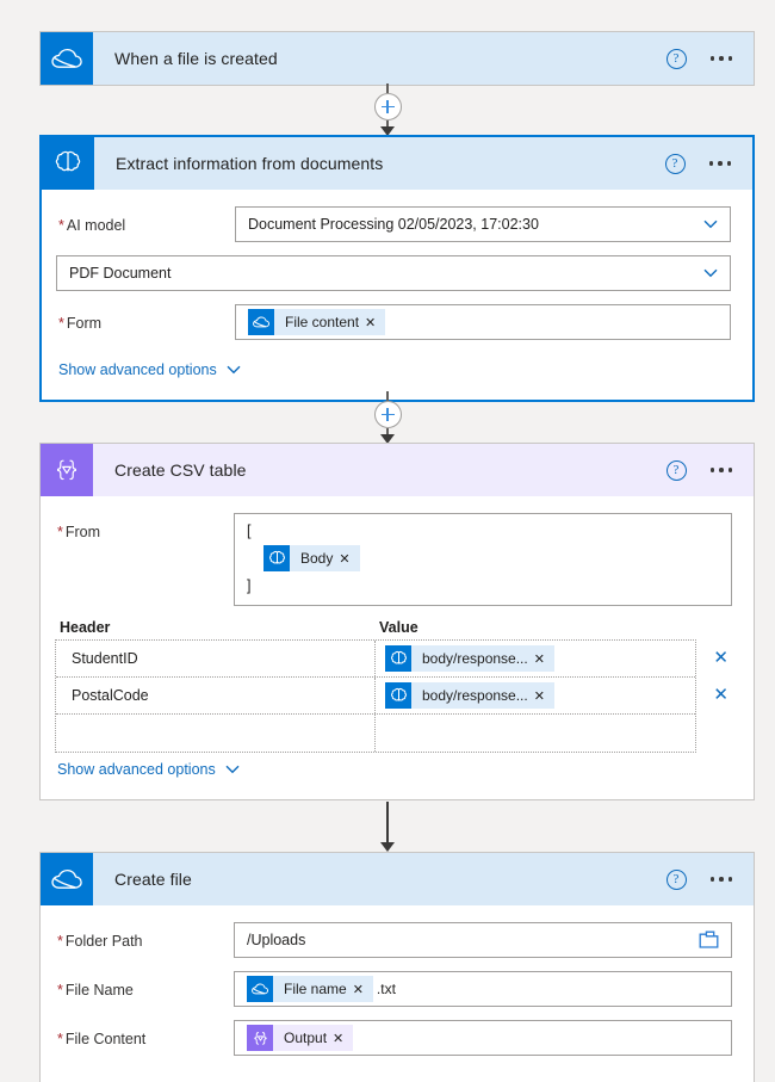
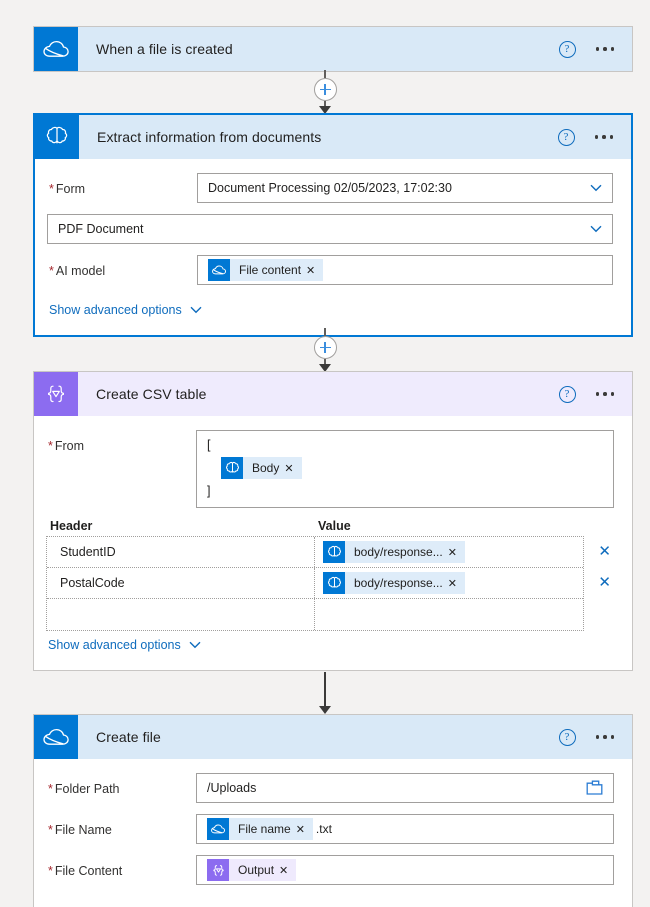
  When a file is created
  ?
  Extract information from documents
  ?
- * AI model
+ * Form
  Document Processing 02/05/2023, 17:02:30
  PDF Document
- * Form
+ * AI model
  File content
  ✕
  Show advanced options
  Create CSV table
  ?
  * From
  [
  Body
  ✕
  ]
  Header
  Value
  StudentID
  body/response...
  ✕
  ✕
  PostalCode
  body/response...
  ✕
  ✕
  Show advanced options
  Create file
  ?
  * Folder Path
  /Uploads
  * File Name
  File name
  ✕
  .txt
  * File Content
  Output
  ✕
